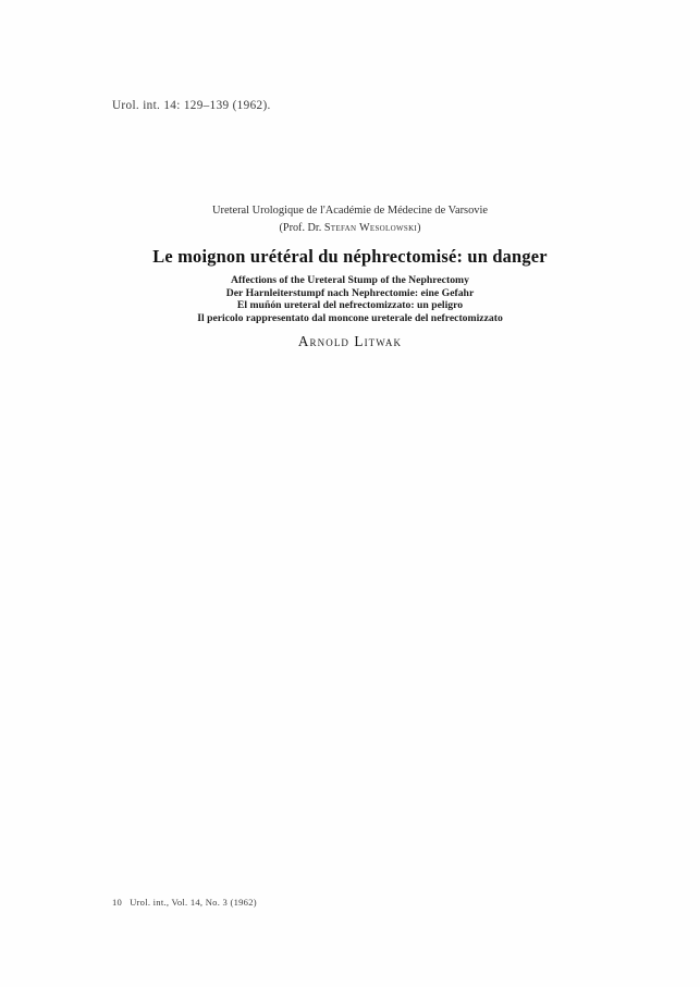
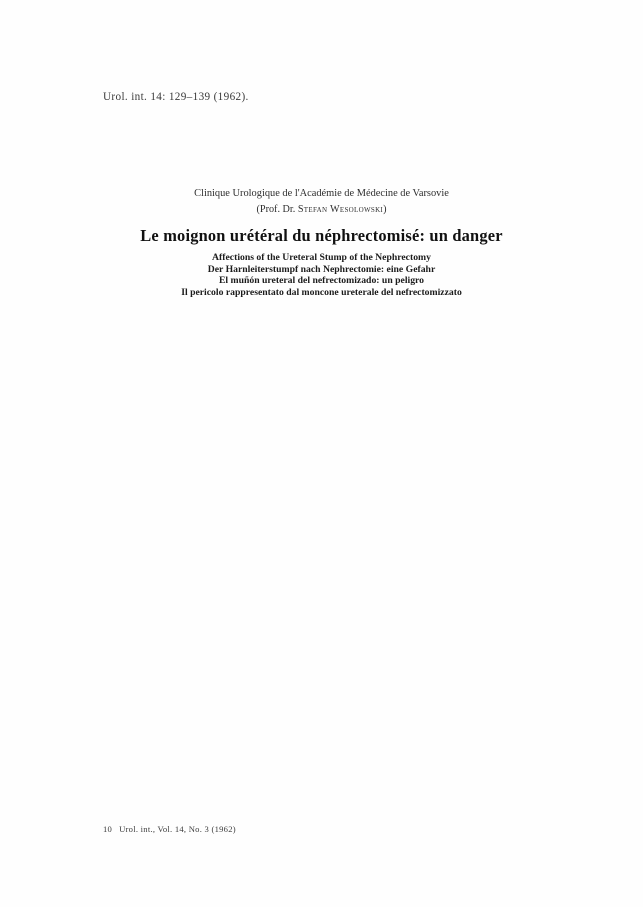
  Urol. int. 14: 129–139 (1962).
- Ureteral Urologique de l'Académie de Médecine de Varsovie
+ Clinique Urologique de l'Académie de Médecine de Varsovie
  (Prof. Dr. Stefan Wesolowski)
  Le moignon urétéral du néphrectomisé: un danger
  Affections of the Ureteral Stump of the Nephrectomy
  Der Harnleiterstumpf nach Nephrectomie: eine Gefahr
- El muñón ureteral del nefrectomizzato: un peligro
+ El muñón ureteral del nefrectomizado: un peligro
  Il pericolo rappresentato dal moncone ureterale del nefrectomizzato
- Arnold Litwak
  10 Urol. int., Vol. 14, No. 3 (1962)
